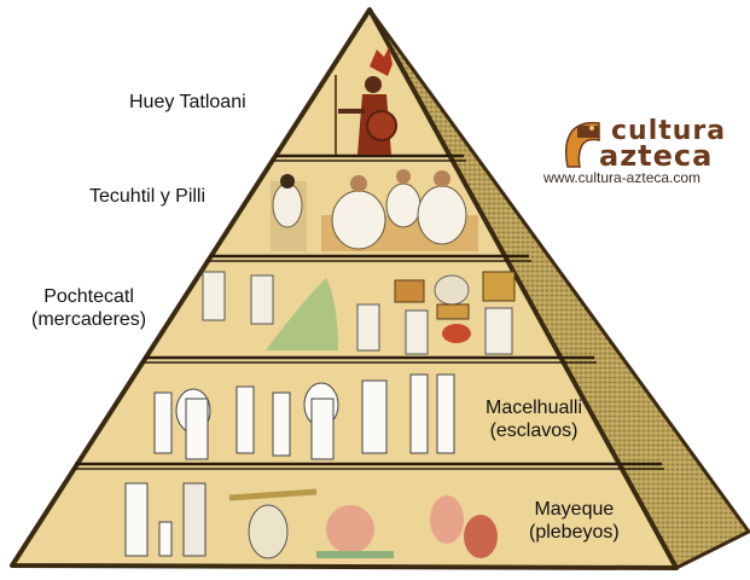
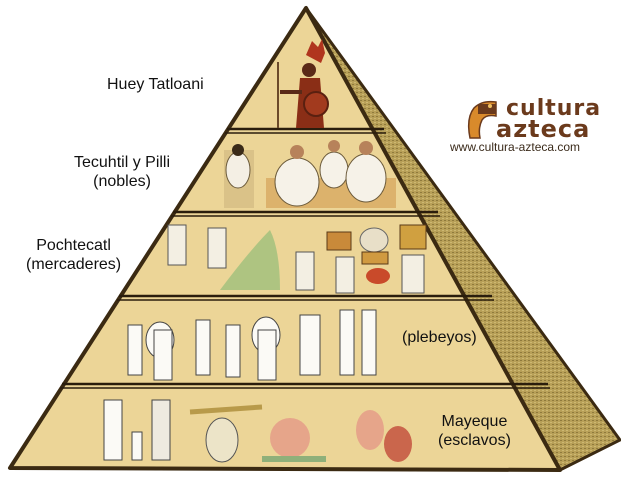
  Huey Tatloani
  Tecuhtil y Pilli
+ (nobles)
  Pochtecatl
  (mercaderes)
- Macelhualli
- (esclavos)
+ (plebeyos)
  Mayeque
- (plebeyos)
+ (esclavos)
  cultura
  azteca
  www.cultura-azteca.com
